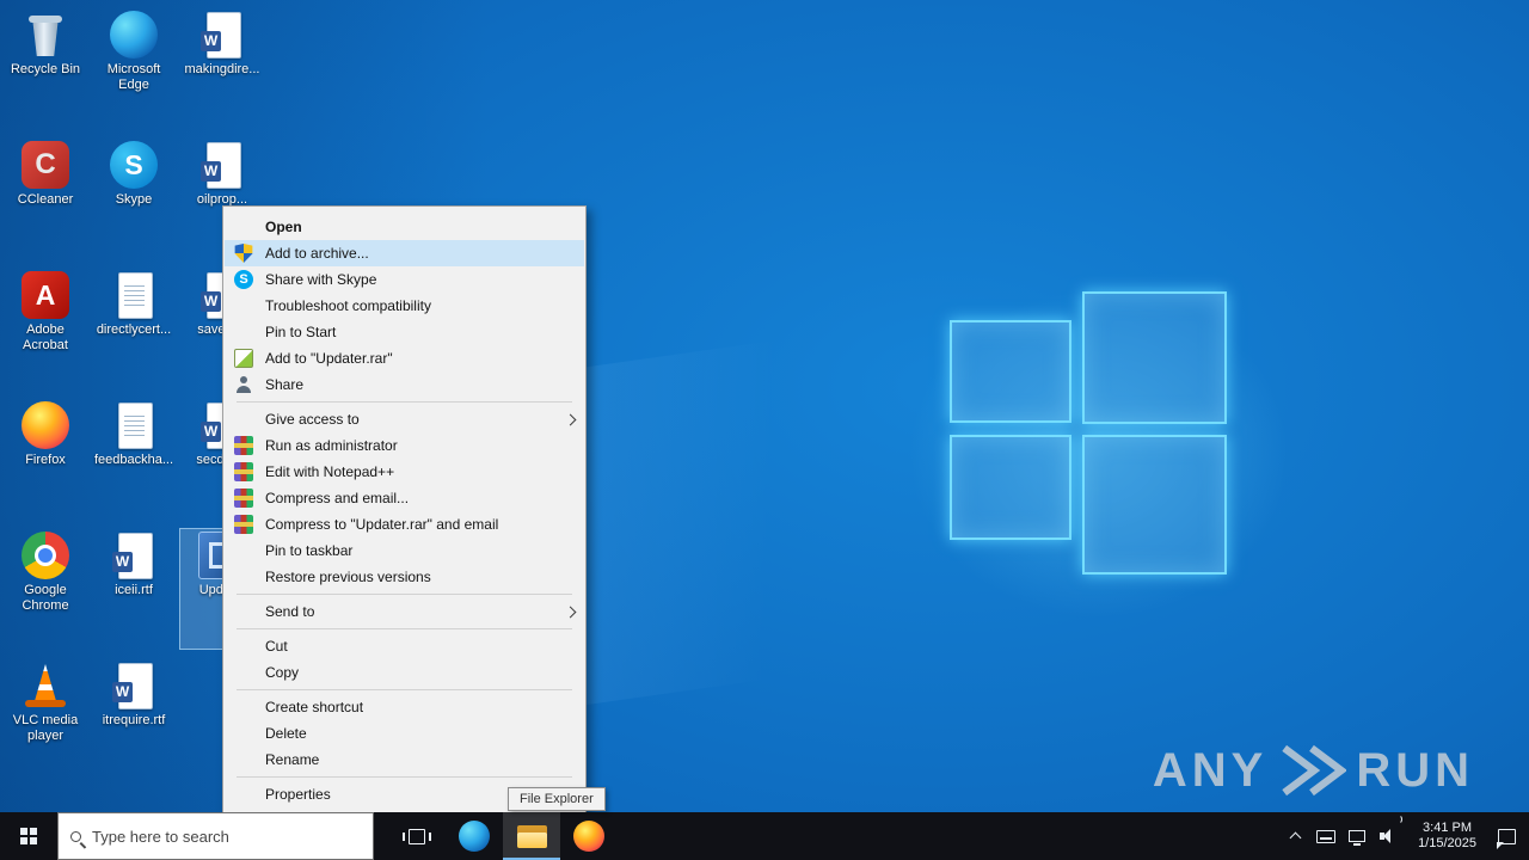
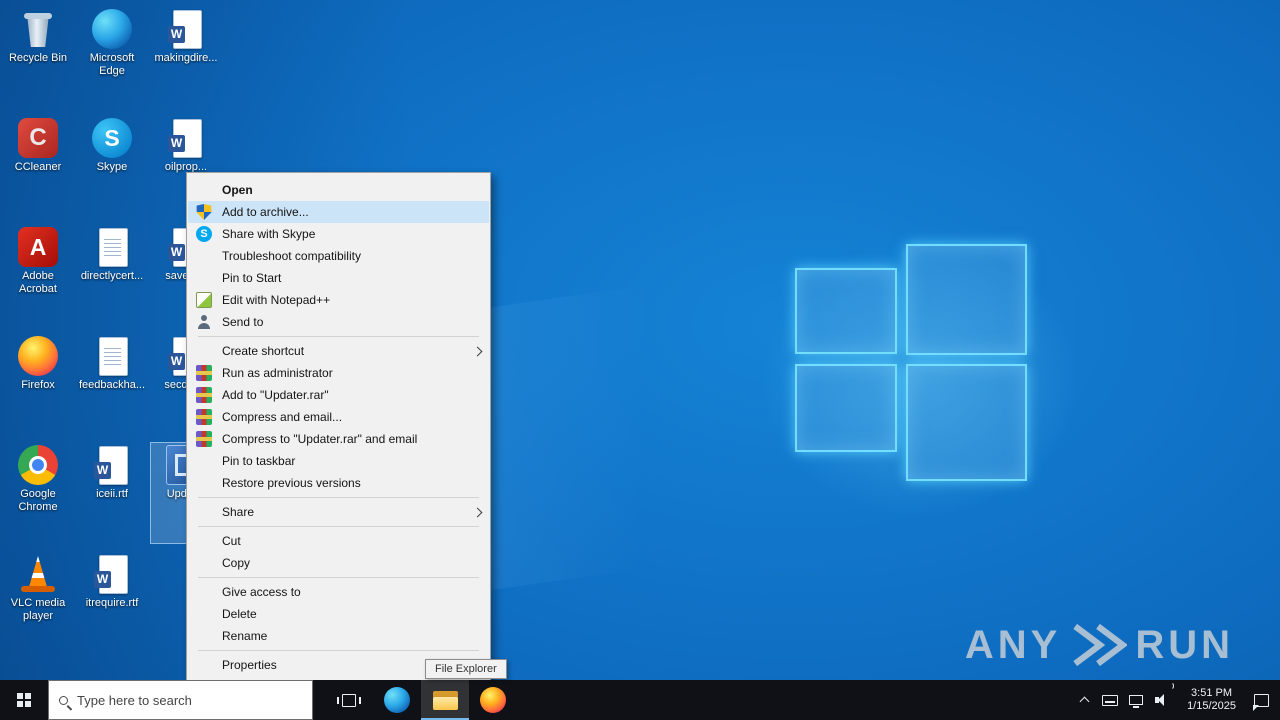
  Recycle Bin
  CCleaner
  Adobe Acrobat
  Firefox
  Google Chrome
  VLC media player
  Microsoft Edge
  Skype
  directlycert...
  feedbackha...
  iceii.rtf
  itrequire.rtf
  makingdire...
  oilprop...
  ANY
  RUN
  Open
  Add to archive...
  Share with Skype
  Troubleshoot compatibility
  Pin to Start
- Add to "Updater.rar"
+ Edit with Notepad++
- Share
+ Send to
- Give access to
+ Create shortcut
  Run as administrator
- Edit with Notepad++
+ Add to "Updater.rar"
  Compress and email...
  Compress to "Updater.rar" and email
  Pin to taskbar
  Restore previous versions
- Send to
+ Share
  Cut
  Copy
- Create shortcut
+ Give access to
  Delete
  Rename
  Properties
  File Explorer
  Type here to search
- 3:41 PM
+ 3:51 PM
  1/15/2025
